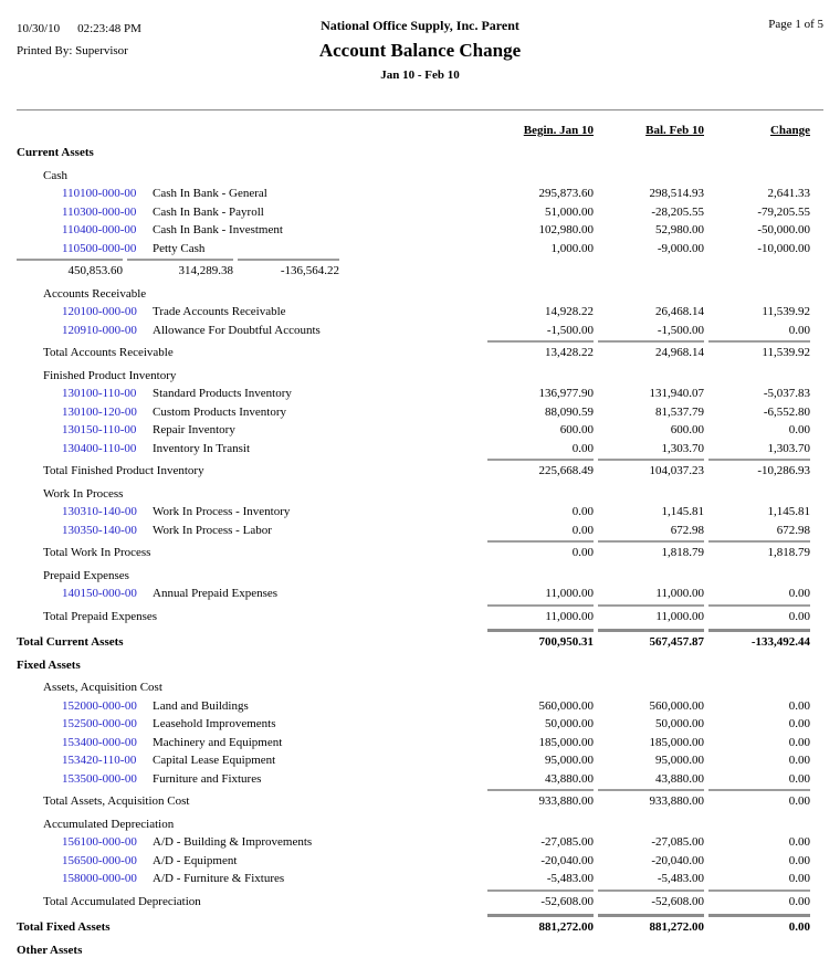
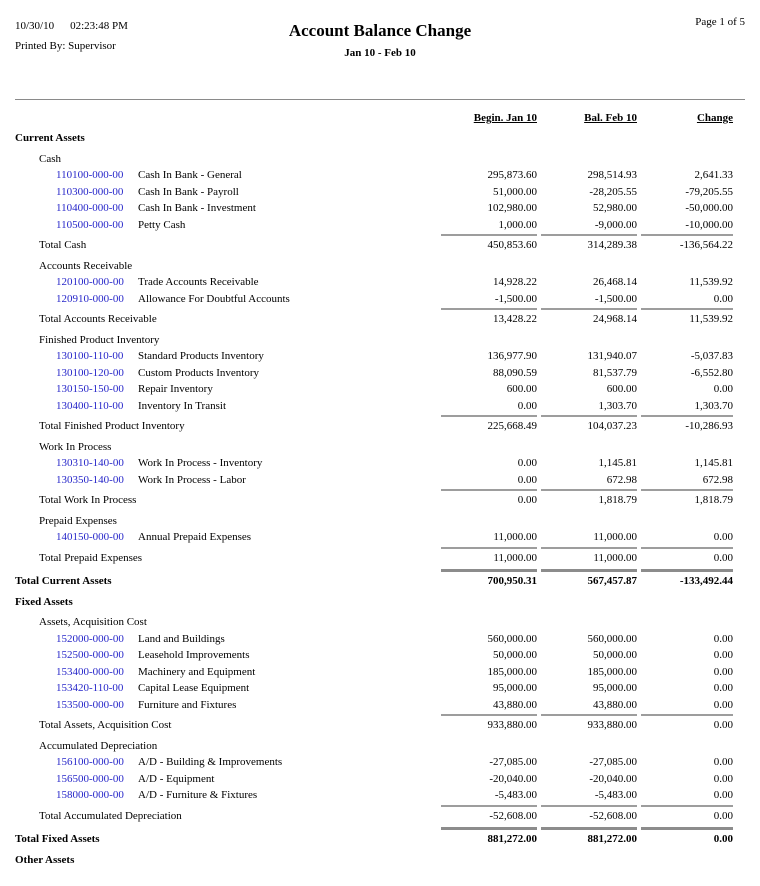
  10/30/10 02:23:48 PM
  Printed By: Supervisor
- National Office Supply, Inc. Parent
  Account Balance Change
  Jan 10 - Feb 10
  Page 1 of 5
  Begin. Jan 10
  Bal. Feb 10
  Change
  Current Assets
  Cash
  110100-000-00 Cash In Bank - General
  295,873.60
  298,514.93
  2,641.33
  110300-000-00 Cash In Bank - Payroll
  51,000.00
  -28,205.55
  -79,205.55
  110400-000-00 Cash In Bank - Investment
  102,980.00
  52,980.00
  -50,000.00
  110500-000-00 Petty Cash
  1,000.00
  -9,000.00
  -10,000.00
+ Total Cash
  450,853.60
  314,289.38
  -136,564.22
  Accounts Receivable
  120100-000-00 Trade Accounts Receivable
  14,928.22
  26,468.14
  11,539.92
  120910-000-00 Allowance For Doubtful Accounts
  -1,500.00
  -1,500.00
  0.00
  Total Accounts Receivable
  13,428.22
  24,968.14
  11,539.92
  Finished Product Inventory
  130100-110-00 Standard Products Inventory
  136,977.90
  131,940.07
  -5,037.83
  130100-120-00 Custom Products Inventory
  88,090.59
  81,537.79
  -6,552.80
- 130150-110-00 Repair Inventory
+ 130150-150-00 Repair Inventory
  600.00
  600.00
  0.00
  130400-110-00 Inventory In Transit
  0.00
  1,303.70
  1,303.70
  Total Finished Product Inventory
  225,668.49
  104,037.23
  -10,286.93
  Work In Process
  130310-140-00 Work In Process - Inventory
  0.00
  1,145.81
  1,145.81
  130350-140-00 Work In Process - Labor
  0.00
  672.98
  672.98
  Total Work In Process
  0.00
  1,818.79
  1,818.79
  Prepaid Expenses
  140150-000-00 Annual Prepaid Expenses
  11,000.00
  11,000.00
  0.00
  Total Prepaid Expenses
  11,000.00
  11,000.00
  0.00
  Total Current Assets
  700,950.31
  567,457.87
  -133,492.44
  Fixed Assets
  Assets, Acquisition Cost
  152000-000-00 Land and Buildings
  560,000.00
  560,000.00
  0.00
  152500-000-00 Leasehold Improvements
  50,000.00
  50,000.00
  0.00
  153400-000-00 Machinery and Equipment
  185,000.00
  185,000.00
  0.00
  153420-110-00 Capital Lease Equipment
  95,000.00
  95,000.00
  0.00
  153500-000-00 Furniture and Fixtures
  43,880.00
  43,880.00
  0.00
  Total Assets, Acquisition Cost
  933,880.00
  933,880.00
  0.00
  Accumulated Depreciation
  156100-000-00 A/D - Building & Improvements
  -27,085.00
  -27,085.00
  0.00
  156500-000-00 A/D - Equipment
  -20,040.00
  -20,040.00
  0.00
  158000-000-00 A/D - Furniture & Fixtures
  -5,483.00
  -5,483.00
  0.00
  Total Accumulated Depreciation
  -52,608.00
  -52,608.00
  0.00
  Total Fixed Assets
  881,272.00
  881,272.00
  0.00
  Other Assets
